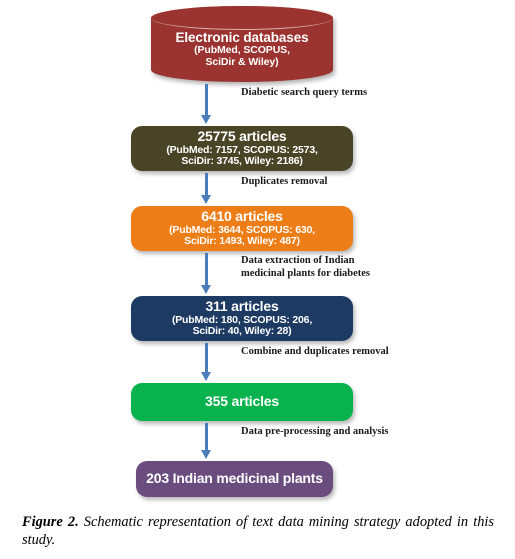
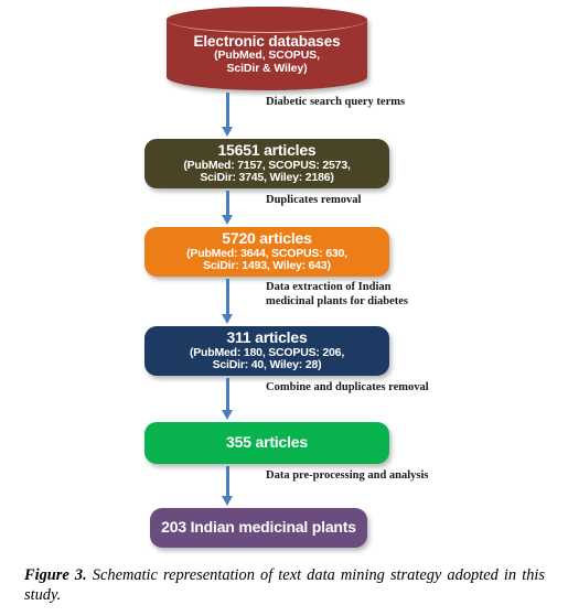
  Electronic databases
  (PubMed, SCOPUS,
  SciDir & Wiley)
  Diabetic search query terms
- 25775 articles
+ 15651 articles
  (PubMed: 7157, SCOPUS: 2573,
  SciDir: 3745, Wiley: 2186)
  Duplicates removal
- 6410 articles
+ 5720 articles
  (PubMed: 3644, SCOPUS: 630,
- SciDir: 1493, Wiley: 487)
+ SciDir: 1493, Wiley: 643)
  Data extraction of Indian
  medicinal plants for diabetes
  311 articles
  (PubMed: 180, SCOPUS: 206,
  SciDir: 40, Wiley: 28)
  Combine and duplicates removal
  355 articles
  Data pre-processing and analysis
  203 Indian medicinal plants
- Figure 2. Schematic representation of text data mining strategy adopted in this study.
+ Figure 3. Schematic representation of text data mining strategy adopted in this study.
